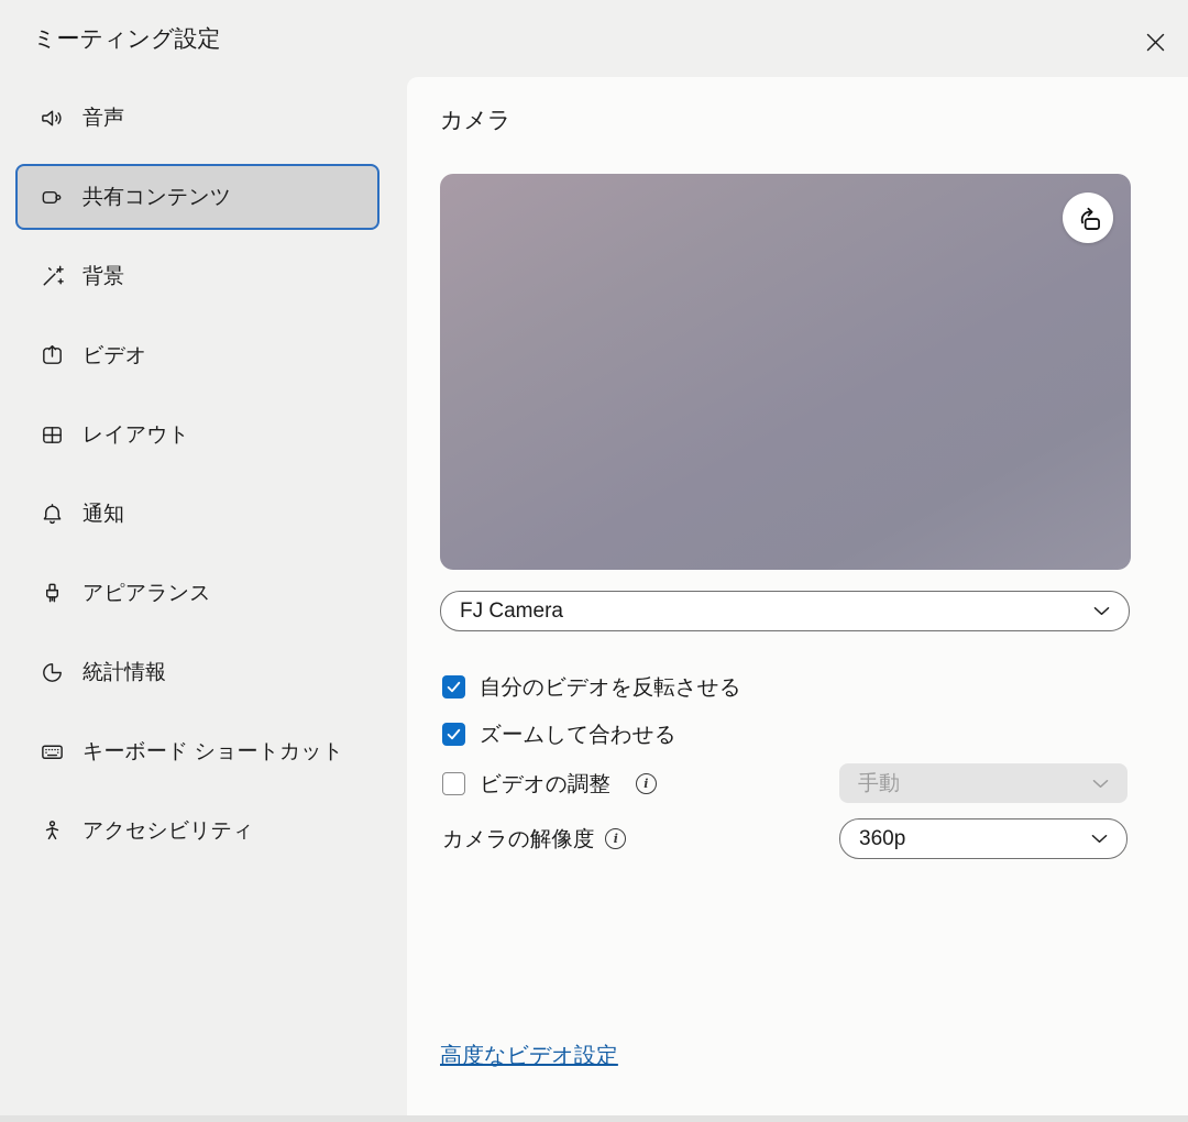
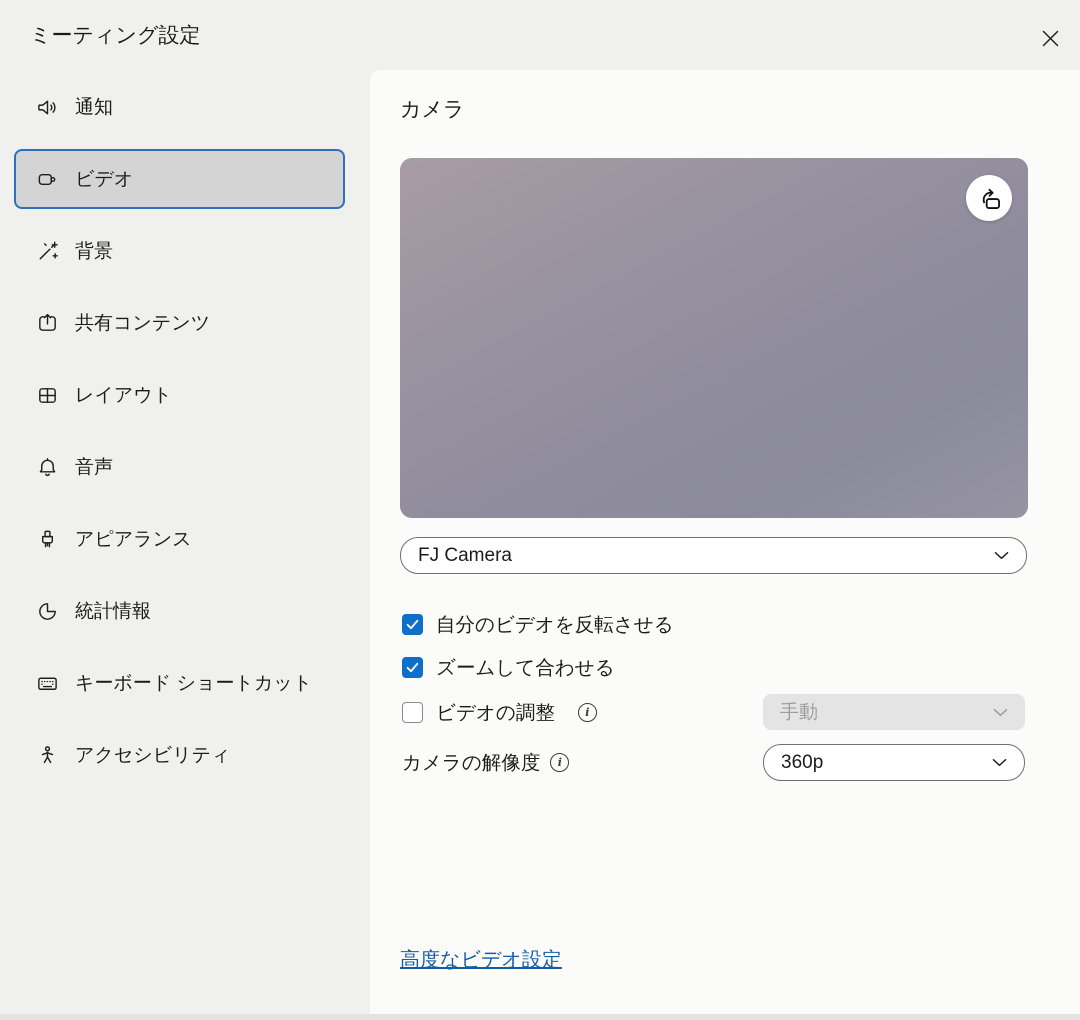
  ミーティング設定
- 音声
+ 通知
- 共有コンテンツ
+ ビデオ
  背景
- ビデオ
+ 共有コンテンツ
  レイアウト
- 通知
+ 音声
  アピアランス
  統計情報
  キーボード ショートカット
  アクセシビリティ
  カメラ
  FJ Camera
  自分のビデオを反転させる
  ズームして合わせる
  ビデオの調整
  i
  手動
  カメラの解像度
  i
  360p
  高度なビデオ設定
